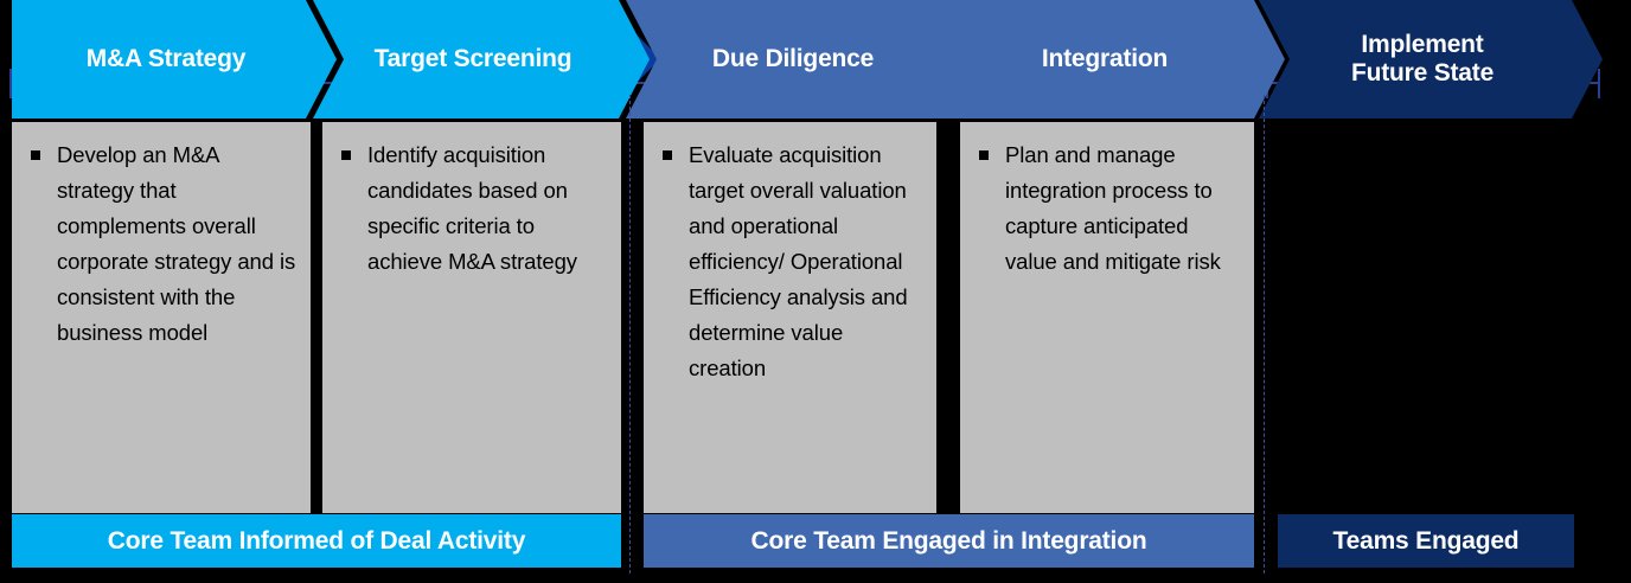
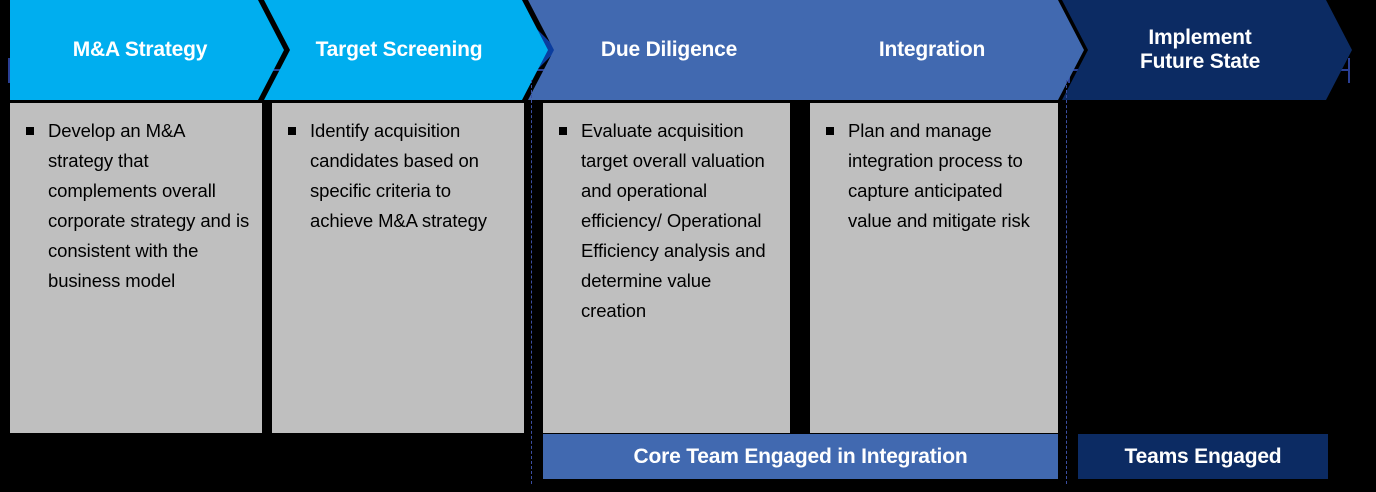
  M&A Strategy
  Develop an M&A strategy that complements overall corporate strategy and is consistent with the business model
  Target Screening
  Identify acquisition candidates based on specific criteria to achieve M&A strategy
  Due Diligence
  Evaluate acquisition target overall valuation and operational efficiency/ Operational Efficiency analysis and determine value creation
  Integration
  Plan and manage integration process to capture anticipated value and mitigate risk
  Implement
  Future State
- Core Team Informed of Deal Activity
  Core Team Engaged in Integration
  Teams Engaged
